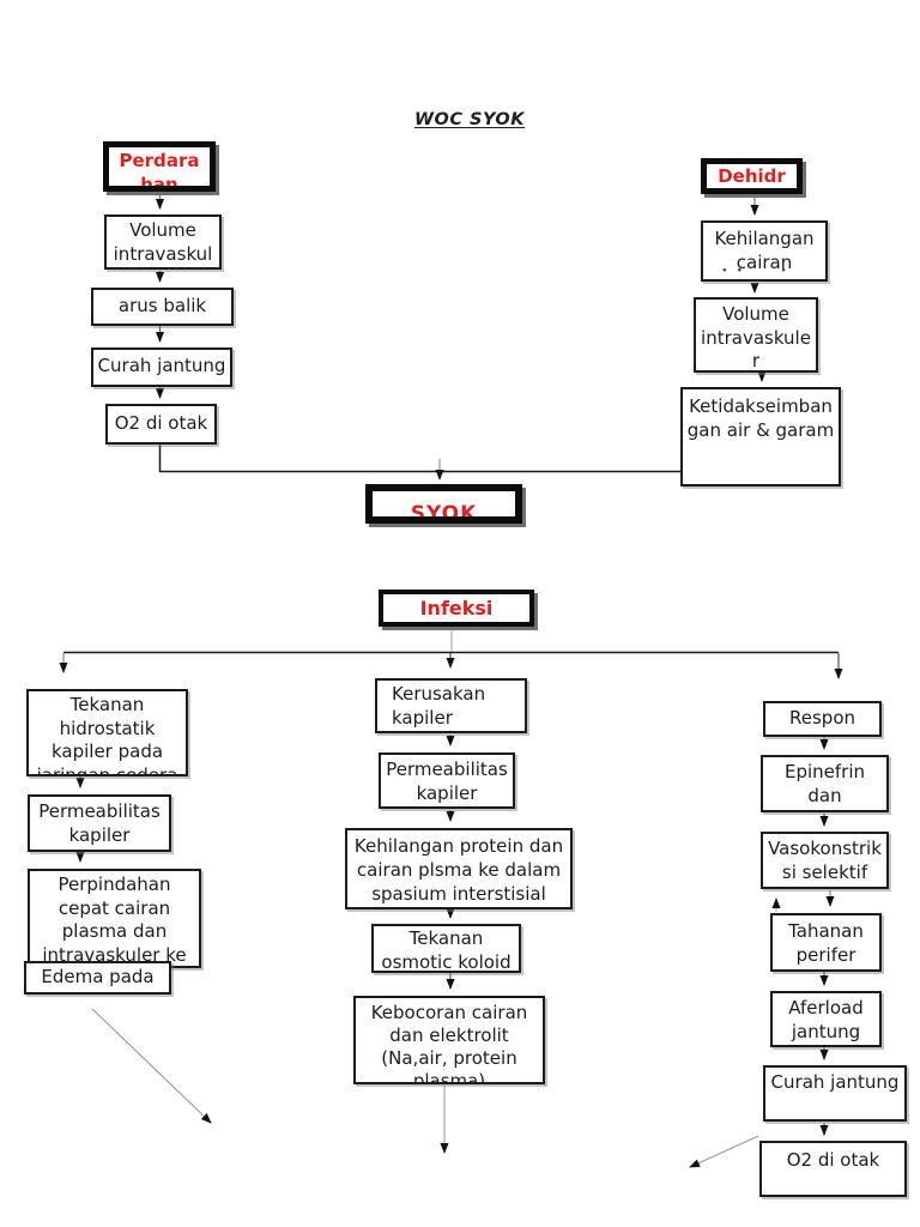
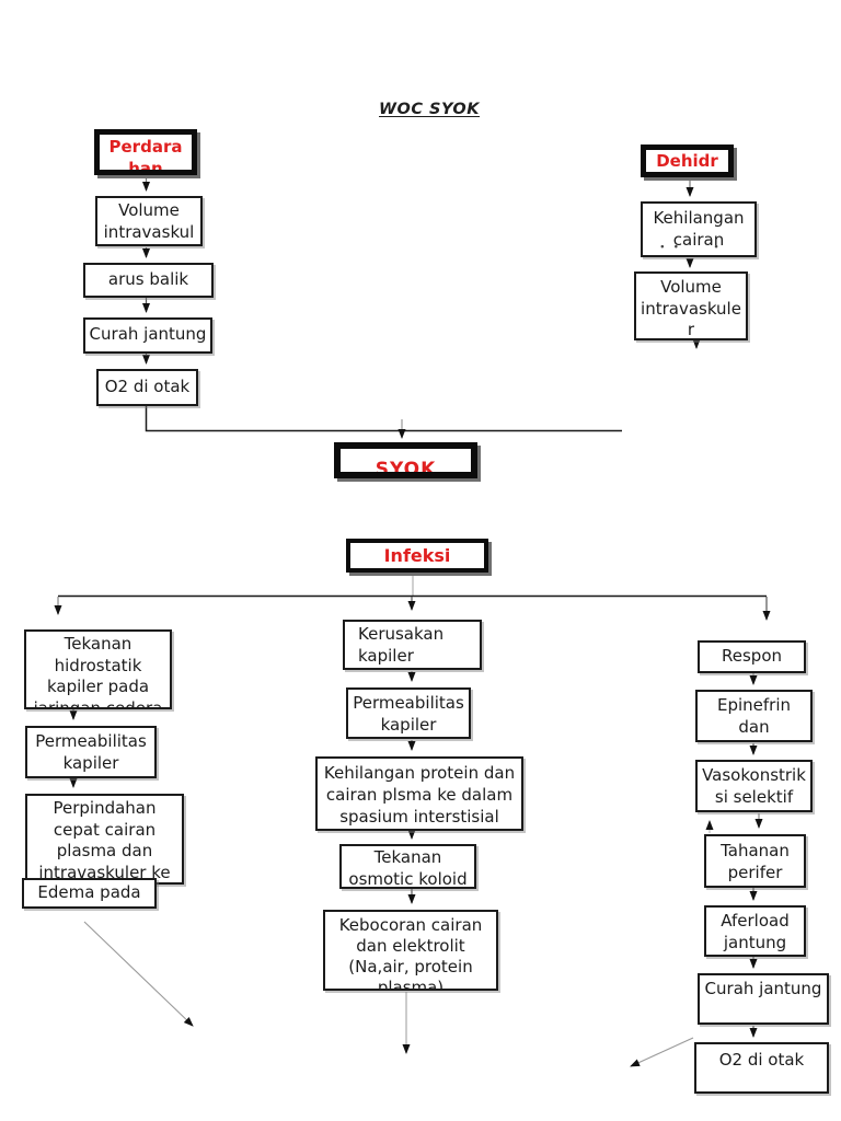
  WOC SYOK
  Perdara
  han
  Volume
  intravaskul
  arus balik
  Curah jantung
  O2 di otak
  Dehidr
  Kehilangan
  cairan
  ∙ ∙ ∙
  Volume
  intravaskule
  r
- Ketidakseimban
- gan air & garam
  SYOK
  Infeksi
  Tekanan
  hidrostatik
  kapiler pada
  jaringan cedera
  Permeabilitas
  kapiler
  Perpindahan
  cepat cairan
  plasma dan
  intravaskuler ke
  Edema pada
  Kerusakan
  kapiler
  Permeabilitas
  kapiler
  Kehilangan protein dan
  cairan plsma ke dalam
  spasium interstisial
  Tekanan
  osmotic koloid
  Kebocoran cairan
  dan elektrolit
  (Na,air, protein
  plasma)
  Respon
  Epinefrin
  dan
  Vasokonstrik
  si selektif
  Tahanan
  perifer
  Aferload
  jantung
  Curah jantung
  O2 di otak
